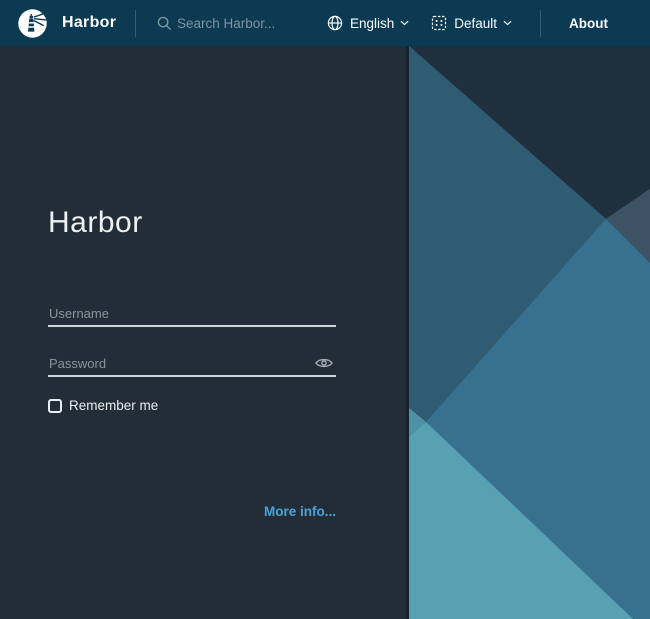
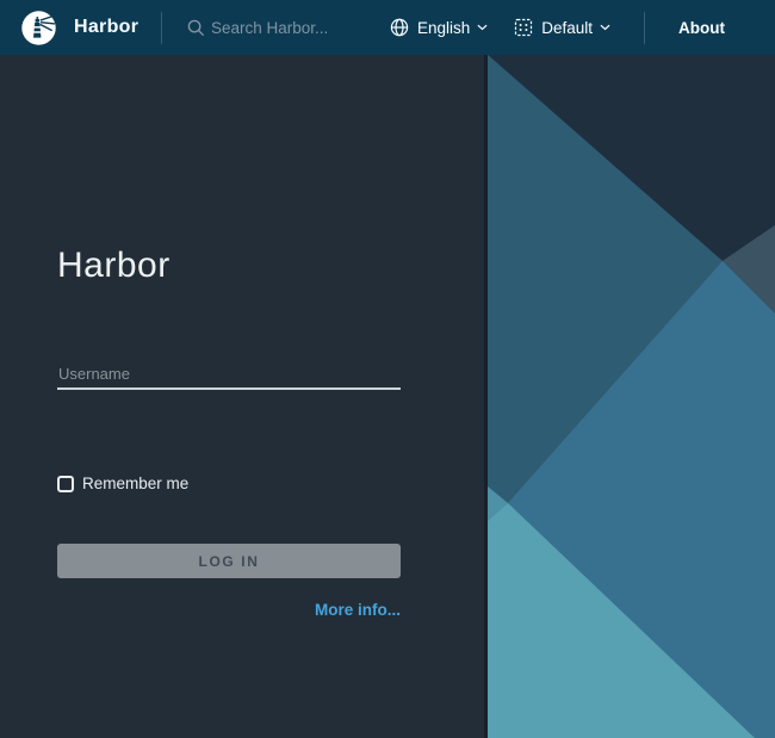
  Harbor
  Search Harbor...
  English
  Default
  About
  Harbor
  Username
- Password
  Remember me
+ LOG IN
  More info...
